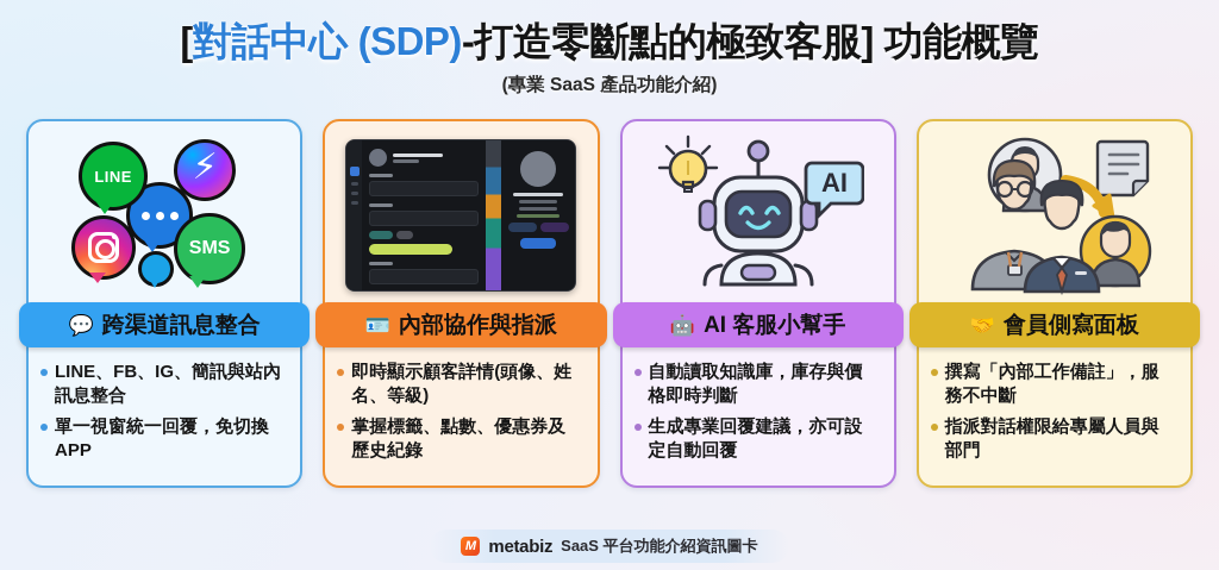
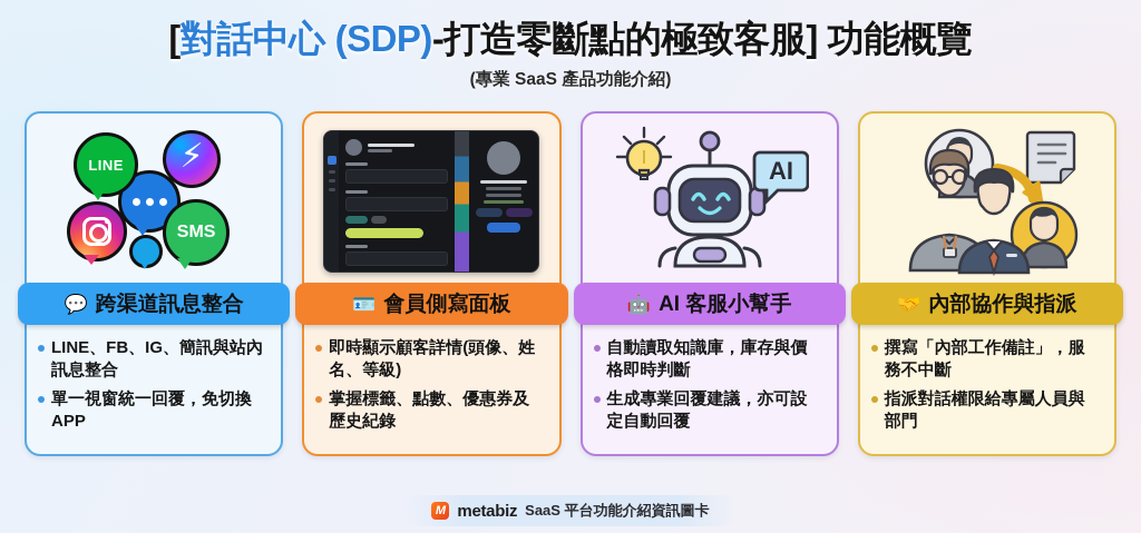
  [對話中心 (SDP)-打造零斷點的極致客服] 功能概覽
  (專業 SaaS 產品功能介紹)
  LINE
  ⚡
  SMS
  💬
  跨渠道訊息整合
  LINE、FB、IG、簡訊與站內訊息整合
  單一視窗統一回覆，免切換 APP
  🪪
- 內部協作與指派
+ 會員側寫面板
  即時顯示顧客詳情(頭像、姓名、等級)
  掌握標籤、點數、優惠券及歷史紀錄
  AI
  🤖
  AI 客服小幫手
  自動讀取知識庫，庫存與價格即時判斷
  生成專業回覆建議，亦可設定自動回覆
  🤝
- 會員側寫面板
+ 內部協作與指派
  撰寫「內部工作備註」，服務不中斷
  指派對話權限給專屬人員與部門
  M
  metabiz
  SaaS 平台功能介紹資訊圖卡
